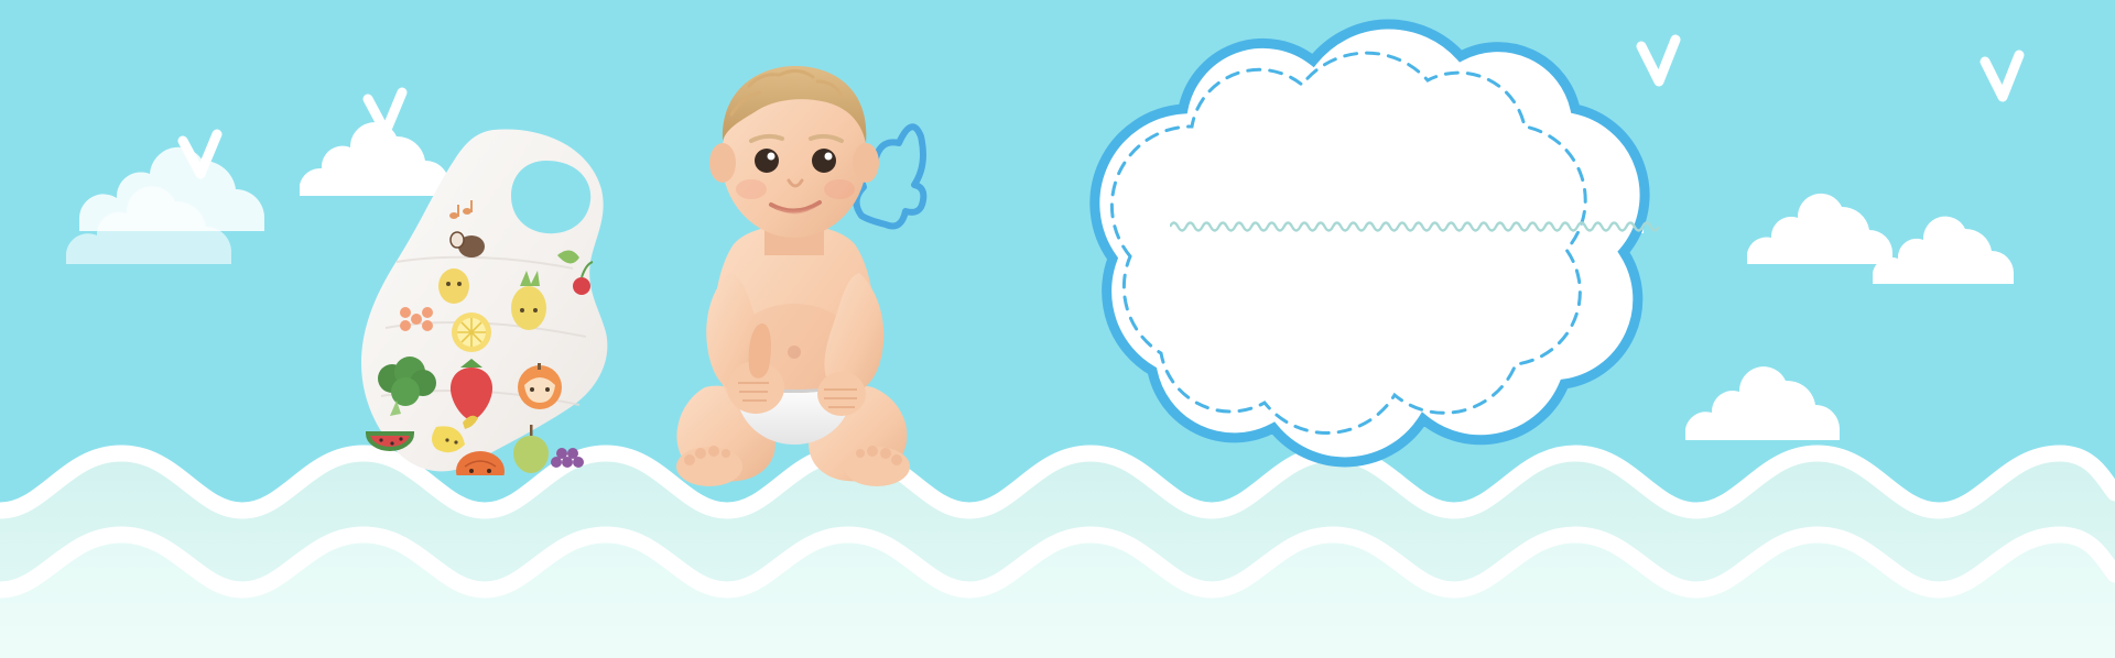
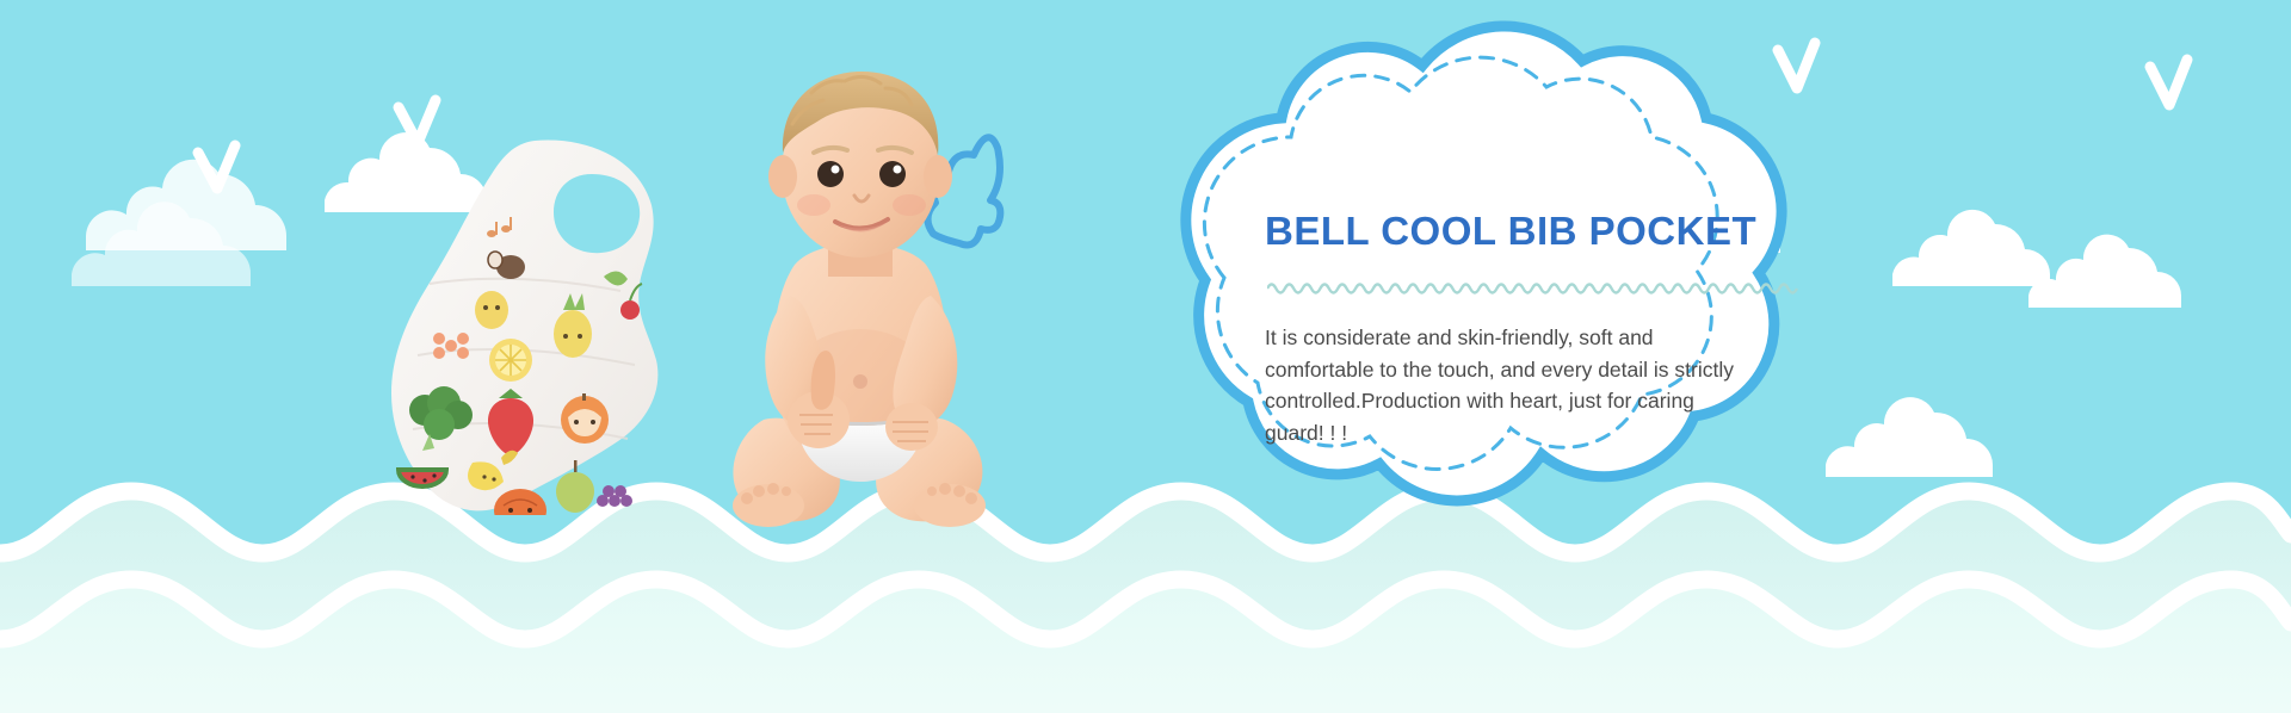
+ BELL COOL BIB POCKET
+ It is considerate and skin-friendly, soft and comfortable to the touch, and every detail is strictly controlled.Production with heart, just for caring guard! ! !
